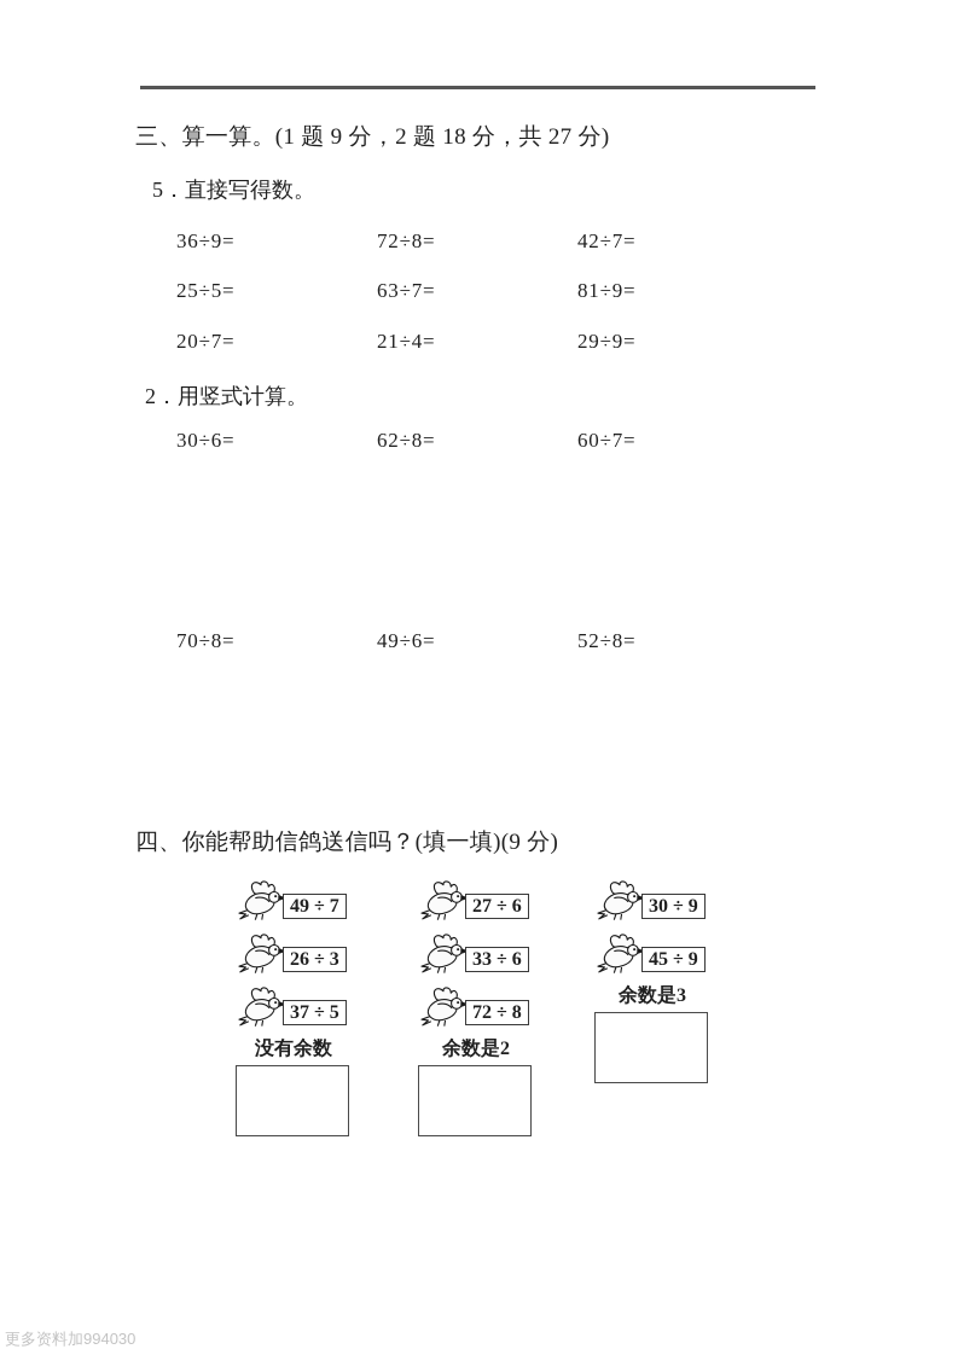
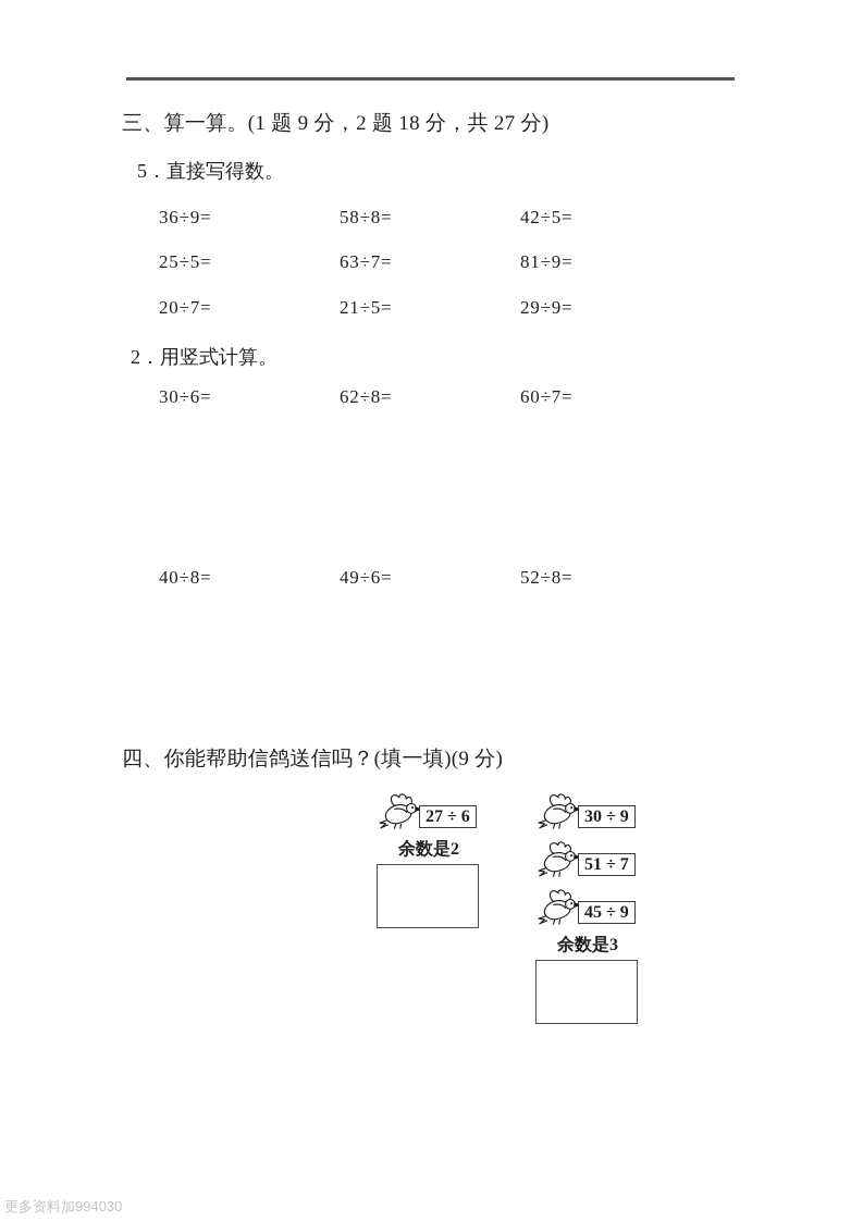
  三、算一算。(1 题 9 分，2 题 18 分，共 27 分)
  5．直接写得数。
  36÷9=
- 72÷8=
+ 58÷8=
- 42÷7=
+ 42÷5=
  25÷5=
  63÷7=
  81÷9=
  20÷7=
- 21÷4=
+ 21÷5=
  29÷9=
  2．用竖式计算。
  30÷6=
  62÷8=
  60÷7=
- 70÷8=
+ 40÷8=
  49÷6=
  52÷8=
  四、你能帮助信鸽送信吗？(填一填)(9 分)
- 49 ÷ 7
- 26 ÷ 3
- 37 ÷ 5
- 没有余数
  27 ÷ 6
- 33 ÷ 6
- 72 ÷ 8
  余数是2
  30 ÷ 9
+ 51 ÷ 7
  45 ÷ 9
  余数是3
  更多资料加994030
